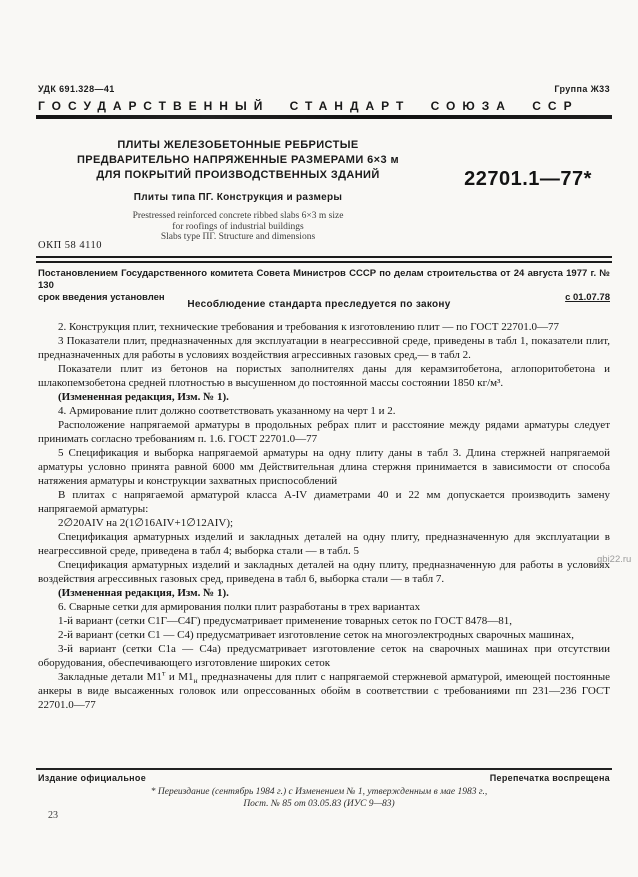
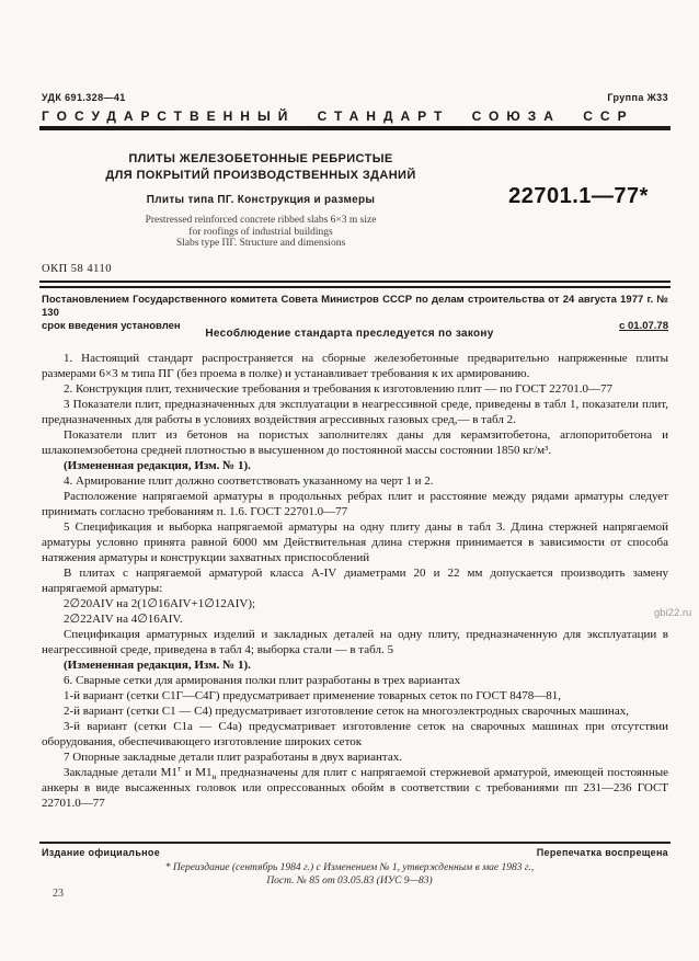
  УДК 691.328—41
  Группа Ж33
  ГОСУДАРСТВЕННЫЙ СТАНДАРТ СОЮЗА ССР
  ПЛИТЫ ЖЕЛЕЗОБЕТОННЫЕ РЕБРИСТЫЕ
- ПРЕДВАРИТЕЛЬНО НАПРЯЖЕННЫЕ РАЗМЕРАМИ 6×3 м
  ДЛЯ ПОКРЫТИЙ ПРОИЗВОДСТВЕННЫХ ЗДАНИЙ
  Плиты типа ПГ. Конструкция и размеры
  Prestressed reinforced concrete ribbed slabs 6×3 m size
  for roofings of industrial buildings
  Slabs type ПГ. Structure and dimensions
  22701.1—77*
  ОКП 58 4110
  Постановлением Государственного комитета Совета Министров СССР по делам строительства от 24 августа 1977 г. № 130
  срок введения установлен
  с 01.07.78
  Несоблюдение стандарта преследуется по закону
+ 1. Настоящий стандарт распространяется на сборные железобетонные предварительно напряженные плиты размерами 6×3 м типа ПГ (без проема в полке) и устанавливает требования к их армированию.
  2. Конструкция плит, технические требования и требования к изготовлению плит — по ГОСТ 22701.0—77
  3 Показатели плит, предназначенных для эксплуатации в неагрессивной среде, приведены в табл 1, показатели плит, предназначенных для работы в условиях воздействия агрессивных газовых сред,— в табл 2.
  Показатели плит из бетонов на пористых заполнителях даны для керамзитобетона, аглопоритобетона и шлакопемзобетона средней плотностью в высушенном до постоянной массы состоянии 1850 кг/м³.
  (Измененная редакция, Изм. № 1).
  4. Армирование плит должно соответствовать указанному на черт 1 и 2.
  Расположение напрягаемой арматуры в продольных ребрах плит и расстояние между рядами арматуры следует принимать согласно требованиям п. 1.6. ГОСТ 22701.0—77
  5 Спецификация и выборка напрягаемой арматуры на одну плиту даны в табл 3. Длина стержней напрягаемой арматуры условно принята равной 6000 мм Действительная длина стержня принимается в зависимости от способа натяжения арматуры и конструкции захватных приспособлений
- В плитах с напрягаемой арматурой класса А-IV диаметрами 40 и 22 мм допускается производить замену напрягаемой арматуры:
+ В плитах с напрягаемой арматурой класса А-IV диаметрами 20 и 22 мм допускается производить замену напрягаемой арматуры:
  2∅20АIV на 2(1∅16АIV+1∅12АIV);
+ 2∅22АIV на 4∅16АIV.
  Спецификация арматурных изделий и закладных деталей на одну плиту, предназначенную для эксплуатации в неагрессивной среде, приведена в табл 4; выборка стали — в табл. 5
- Спецификация арматурных изделий и закладных деталей на одну плиту, предназначенную для работы в условиях воздействия агрессивных газовых сред, приведена в табл 6, выборка стали — в табл 7.
  (Измененная редакция, Изм. № 1).
  6. Сварные сетки для армирования полки плит разработаны в трех вариантах
  1-й вариант (сетки С1Г—С4Г) предусматривает применение товарных сеток по ГОСТ 8478—81,
  2-й вариант (сетки С1 — С4) предусматривает изготовление сеток на многоэлектродных сварочных машинах,
  3-й вариант (сетки С1а — С4а) предусматривает изготовление сеток на сварочных машинах при отсутствии оборудования, обеспечивающего изготовление широких сеток
+ 7 Опорные закладные детали плит разработаны в двух вариантах.
  Закладные детали М1т и М1н предназначены для плит с напрягаемой стержневой арматурой, имеющей постоянные анкеры в виде высаженных головок или опрессованных обойм в соответствии с требованиями пп 231—236 ГОСТ 22701.0—77
  Издание официальное
  Перепечатка воспрещена
  * Переиздание (сентябрь 1984 г.) с Изменением № 1, утвержденным в мае 1983 г.,
  Пост. № 85 от 03.05.83 (ИУС 9—83)
  23
  gbi22.ru
